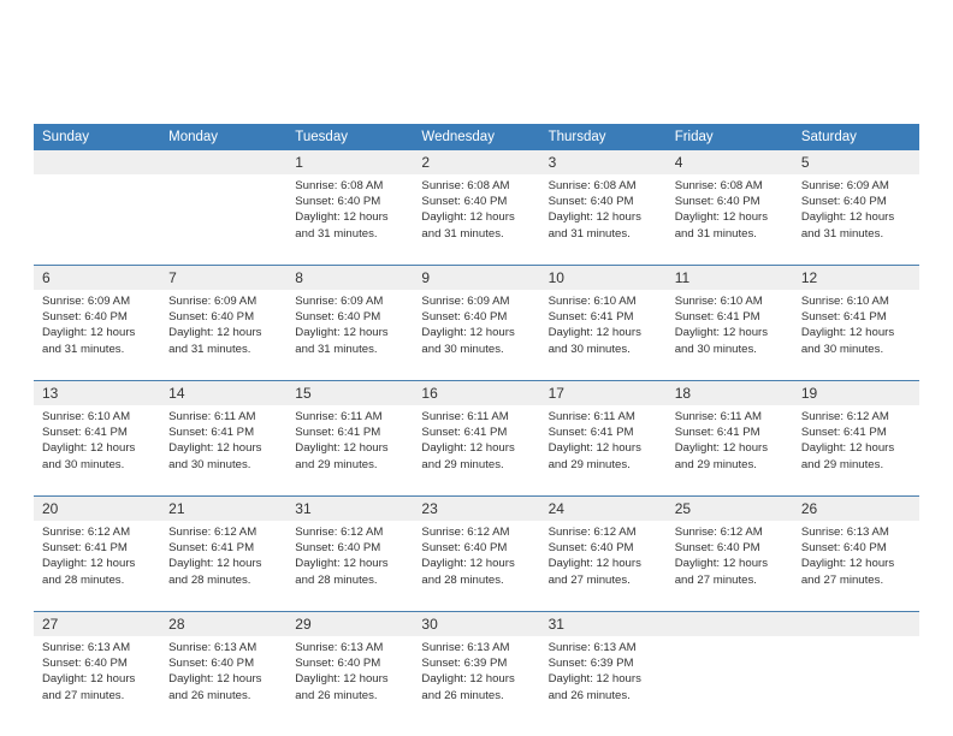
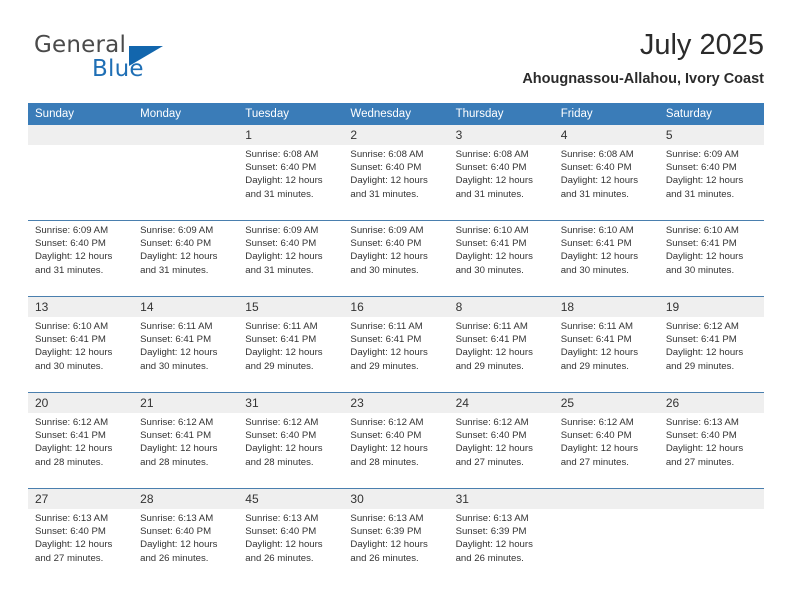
+ General
+ Blue
+ July 2025
+ Ahougnassou-Allahou, Ivory Coast
  Sunday	Monday	Tuesday	Wednesday	Thursday	Friday	Saturday
  		1	2	3	4	5
  		Sunrise: 6:08 AMSunset: 6:40 PMDaylight: 12 hoursand 31 minutes.	Sunrise: 6:08 AMSunset: 6:40 PMDaylight: 12 hoursand 31 minutes.	Sunrise: 6:08 AMSunset: 6:40 PMDaylight: 12 hoursand 31 minutes.	Sunrise: 6:08 AMSunset: 6:40 PMDaylight: 12 hoursand 31 minutes.	Sunrise: 6:09 AMSunset: 6:40 PMDaylight: 12 hoursand 31 minutes.
- 6	7	8	9	10	11	12
  Sunrise: 6:09 AMSunset: 6:40 PMDaylight: 12 hoursand 31 minutes.	Sunrise: 6:09 AMSunset: 6:40 PMDaylight: 12 hoursand 31 minutes.	Sunrise: 6:09 AMSunset: 6:40 PMDaylight: 12 hoursand 31 minutes.	Sunrise: 6:09 AMSunset: 6:40 PMDaylight: 12 hoursand 30 minutes.	Sunrise: 6:10 AMSunset: 6:41 PMDaylight: 12 hoursand 30 minutes.	Sunrise: 6:10 AMSunset: 6:41 PMDaylight: 12 hoursand 30 minutes.	Sunrise: 6:10 AMSunset: 6:41 PMDaylight: 12 hoursand 30 minutes.
- 13	14	15	16	17	18	19
+ 13	14	15	16	8	18	19
  Sunrise: 6:10 AMSunset: 6:41 PMDaylight: 12 hoursand 30 minutes.	Sunrise: 6:11 AMSunset: 6:41 PMDaylight: 12 hoursand 30 minutes.	Sunrise: 6:11 AMSunset: 6:41 PMDaylight: 12 hoursand 29 minutes.	Sunrise: 6:11 AMSunset: 6:41 PMDaylight: 12 hoursand 29 minutes.	Sunrise: 6:11 AMSunset: 6:41 PMDaylight: 12 hoursand 29 minutes.	Sunrise: 6:11 AMSunset: 6:41 PMDaylight: 12 hoursand 29 minutes.	Sunrise: 6:12 AMSunset: 6:41 PMDaylight: 12 hoursand 29 minutes.
  20	21	31	23	24	25	26
  Sunrise: 6:12 AMSunset: 6:41 PMDaylight: 12 hoursand 28 minutes.	Sunrise: 6:12 AMSunset: 6:41 PMDaylight: 12 hoursand 28 minutes.	Sunrise: 6:12 AMSunset: 6:40 PMDaylight: 12 hoursand 28 minutes.	Sunrise: 6:12 AMSunset: 6:40 PMDaylight: 12 hoursand 28 minutes.	Sunrise: 6:12 AMSunset: 6:40 PMDaylight: 12 hoursand 27 minutes.	Sunrise: 6:12 AMSunset: 6:40 PMDaylight: 12 hoursand 27 minutes.	Sunrise: 6:13 AMSunset: 6:40 PMDaylight: 12 hoursand 27 minutes.
- 27	28	29	30	31
+ 27	28	45	30	31
  Sunrise: 6:13 AMSunset: 6:40 PMDaylight: 12 hoursand 27 minutes.	Sunrise: 6:13 AMSunset: 6:40 PMDaylight: 12 hoursand 26 minutes.	Sunrise: 6:13 AMSunset: 6:40 PMDaylight: 12 hoursand 26 minutes.	Sunrise: 6:13 AMSunset: 6:39 PMDaylight: 12 hoursand 26 minutes.	Sunrise: 6:13 AMSunset: 6:39 PMDaylight: 12 hoursand 26 minutes.
